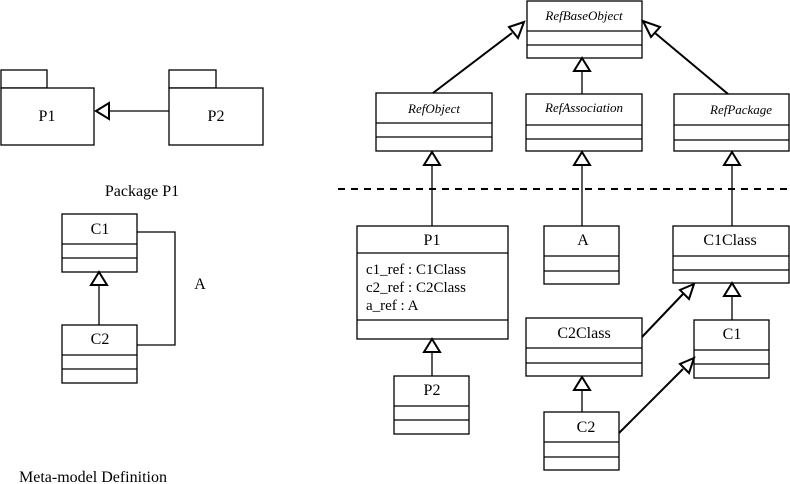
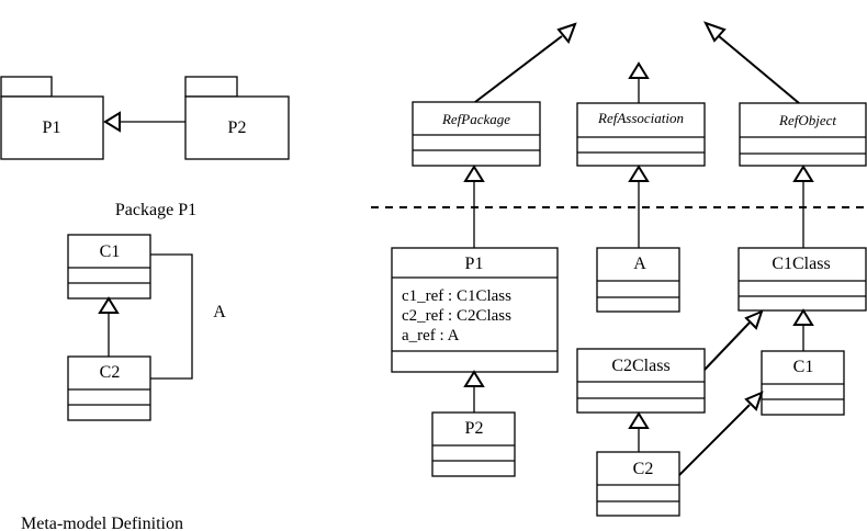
  P1
  P2
  Package P1
  C1
  C2
  A
  Meta-model Definition
- RefBaseObject
- RefObject
+ RefPackage
  RefAssociation
- RefPackage
+ RefObject
  P1
  c1_ref : C1Class
  c2_ref : C2Class
  a_ref : A
  A
  C1Class
  C2Class
  C1
  P2
  C2
